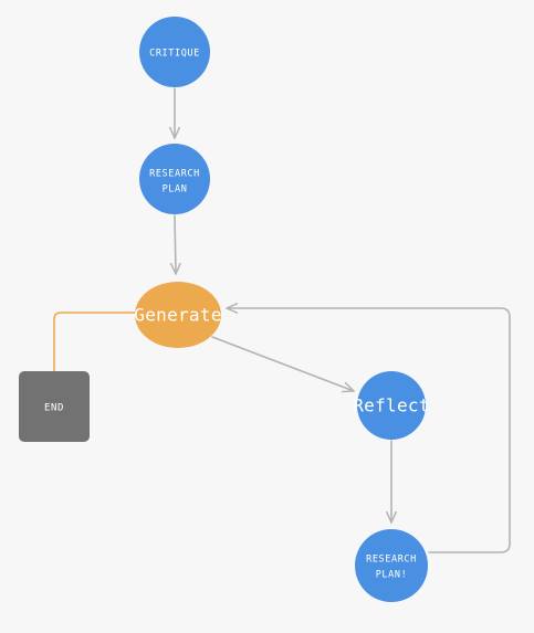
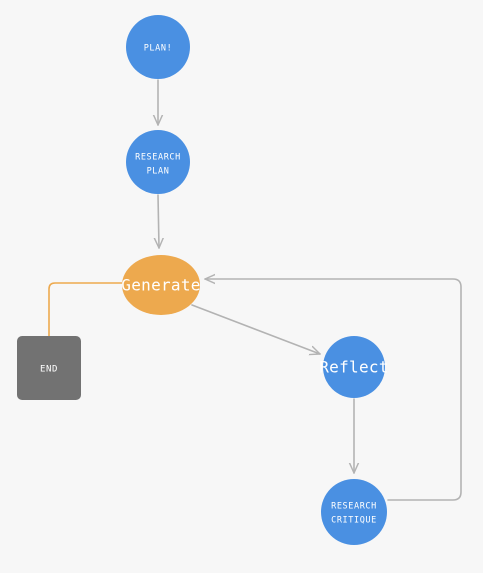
- CRITIQUE
+ PLAN!
  RESEARCH
  PLAN
  Generate
  END
  Reflect
  RESEARCH
- PLAN!
+ CRITIQUE
